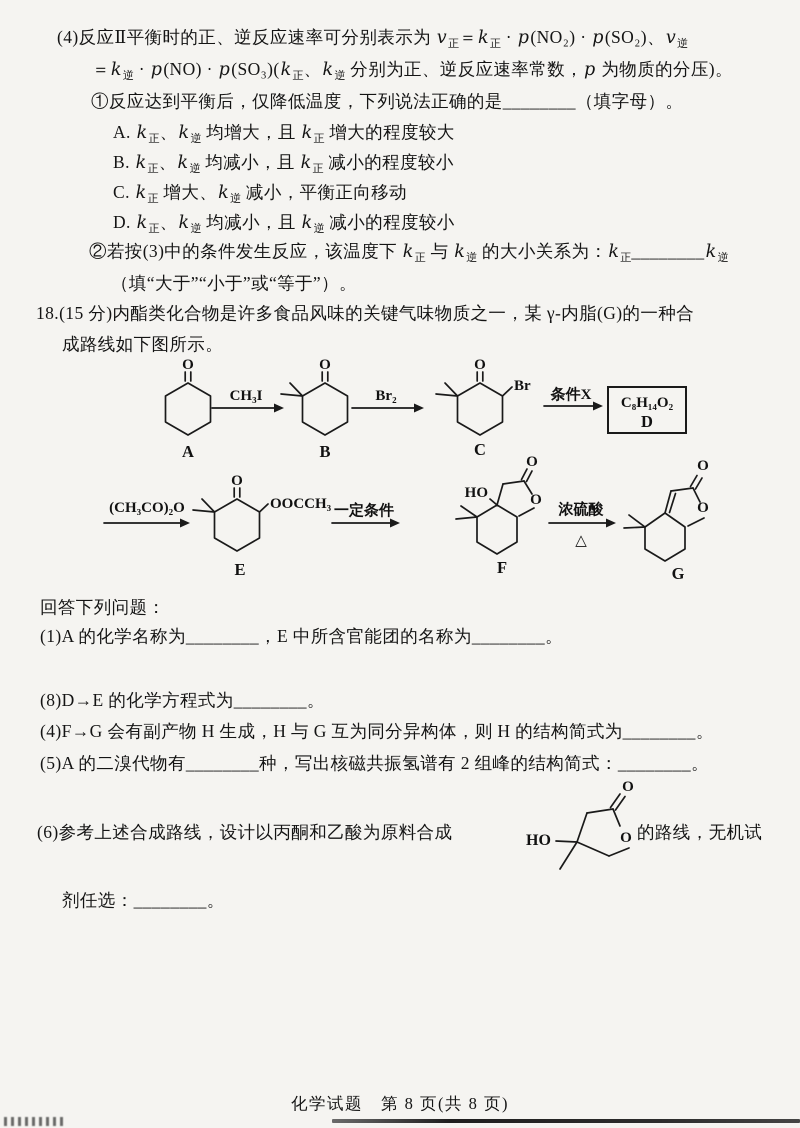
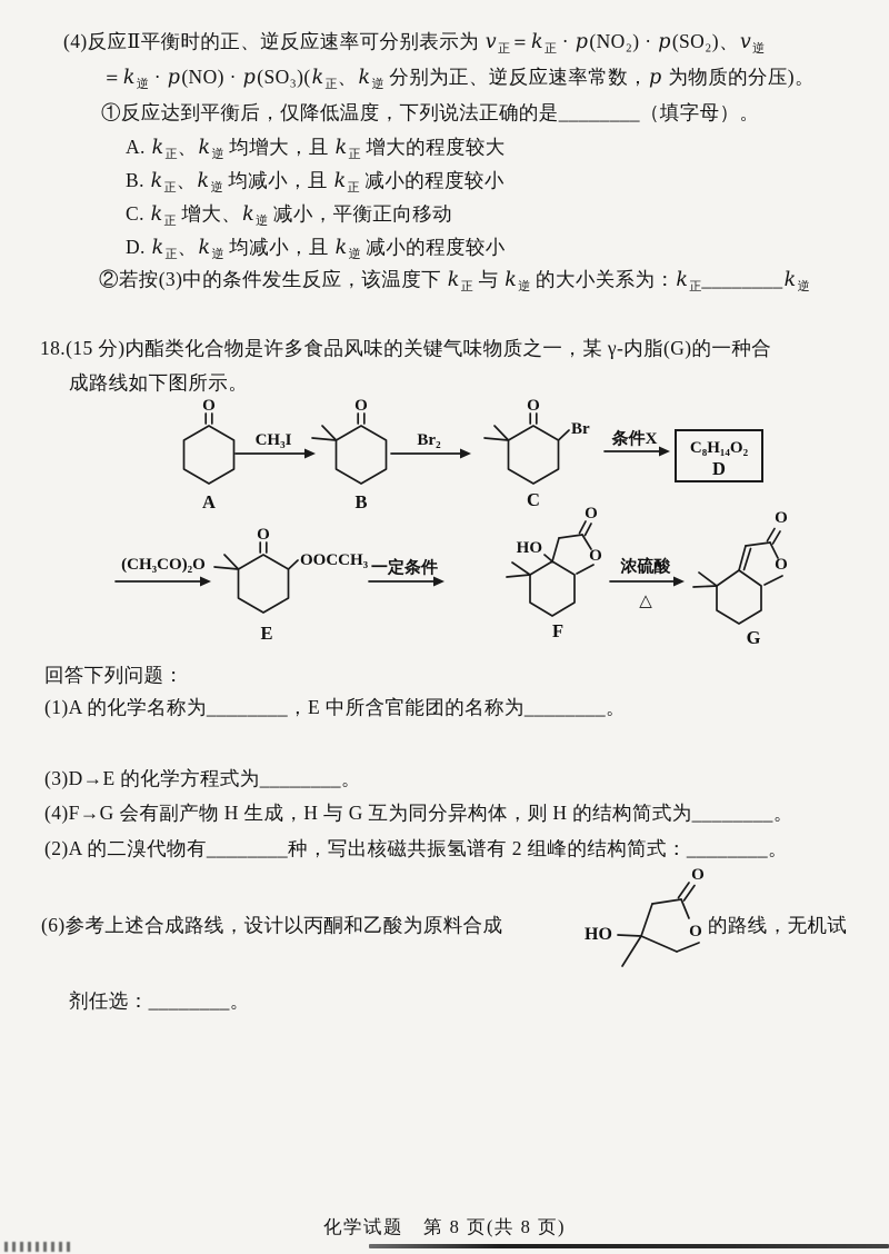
  (4)反应Ⅱ平衡时的正、逆反应速率可分别表示为 v正＝k正 · p(NO₂) · p(SO₂)、v逆
  ＝k逆 · p(NO) · p(SO₃)(k正、k逆 分别为正、逆反应速率常数，p 为物质的分压)。
  ①反应达到平衡后，仅降低温度，下列说法正确的是________（填字母）。
  A. k正、k逆 均增大，且 k正 增大的程度较大
  B. k正、k逆 均减小，且 k正 减小的程度较小
  C. k正 增大、k逆 减小，平衡正向移动
  D. k正、k逆 均减小，且 k逆 减小的程度较小
  ②若按(3)中的条件发生反应，该温度下 k正 与 k逆 的大小关系为：k正________k逆
- （填“大于”“小于”或“等于”）。
  18.(15 分)内酯类化合物是许多食品风味的关键气味物质之一，某 γ-内脂(G)的一种合
  成路线如下图所示。
  O
  A
  CH₃I
  O
  B
  Br₂
  O
  Br
  C
  条件X
  C₈H₁₄O₂
  D
  (CH₃CO)₂O
  O
  OOCCH₃
  E
  一定条件
  HO
  O
  O
  F
  浓硫酸
  △
  O
  O
  G
  回答下列问题：
  (1)A 的化学名称为________，E 中所含官能团的名称为________。
- (8)D→E 的化学方程式为________。
+ (3)D→E 的化学方程式为________。
  (4)F→G 会有副产物 H 生成，H 与 G 互为同分异构体，则 H 的结构简式为________。
- (5)A 的二溴代物有________种，写出核磁共振氢谱有 2 组峰的结构简式：________。
+ (2)A 的二溴代物有________种，写出核磁共振氢谱有 2 组峰的结构简式：________。
  (6)参考上述合成路线，设计以丙酮和乙酸为原料合成
  HO
  O
  O
  的路线，无机试
  剂任选：________。
  化学试题 第 8 页(共 8 页)
